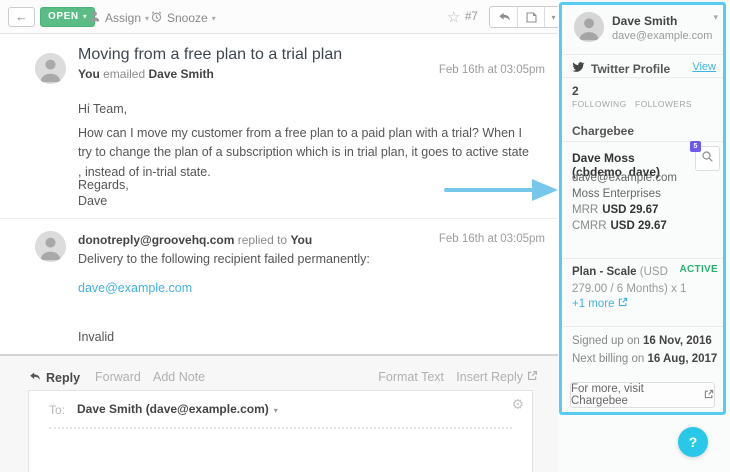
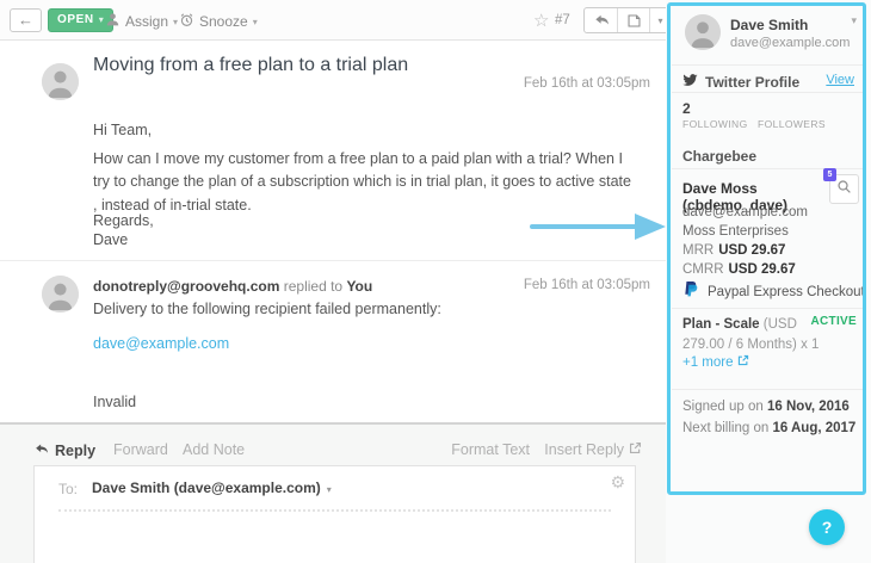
  ←
  OPEN ▾
  Assign
  ▾
  Snooze
  ▾
  ☆
  #7
  ▾
  Moving from a free plan to a trial plan
- You emailed Dave Smith
  Feb 16th at 03:05pm
  Hi Team,
  How can I move my customer from a free plan to a paid plan with a trial? When I try to change the plan of a subscription which is in trial plan, it goes to active state , instead of in-trial state.
  Regards,
  Dave
  donotreply@groovehq.com replied to You
  Feb 16th at 03:05pm
  Delivery to the following recipient failed permanently:
  dave@example.com
  Invalid
  Reply
  Forward
  Add Note
  Format Text
  Insert Reply
  To:
  Dave Smith (dave@example.com) ▾
  ⚙
  Dave Smith
  dave@example.com
  ▾
  Twitter Profile
  View
  2
  FOLLOWING
  FOLLOWERS
  Chargebee
  Dave Moss (cbdemo_dave)
  dave@example.com
  Moss Enterprises
  MRR USD 29.67
  CMRR USD 29.67
+ Paypal Express Checkout
  Plan - Scale (USD 279.00 / 6 Months) x 1
  ACTIVE
  +1 more
  Signed up on 16 Nov, 2016
  Next billing on 16 Aug, 2017
- For more, visit Chargebee
  ?
